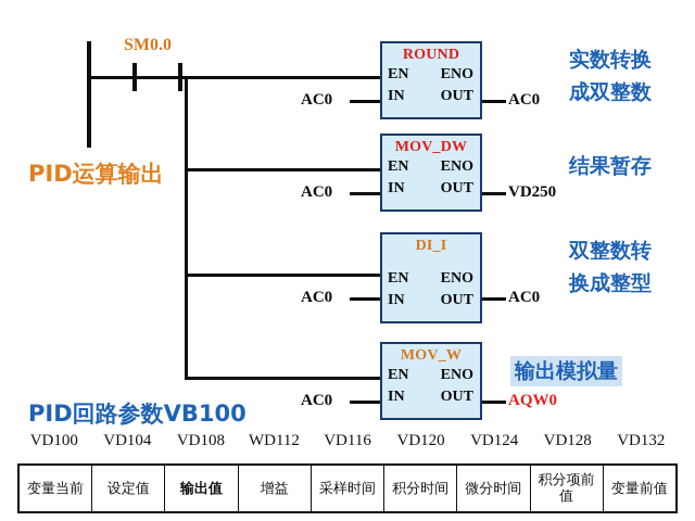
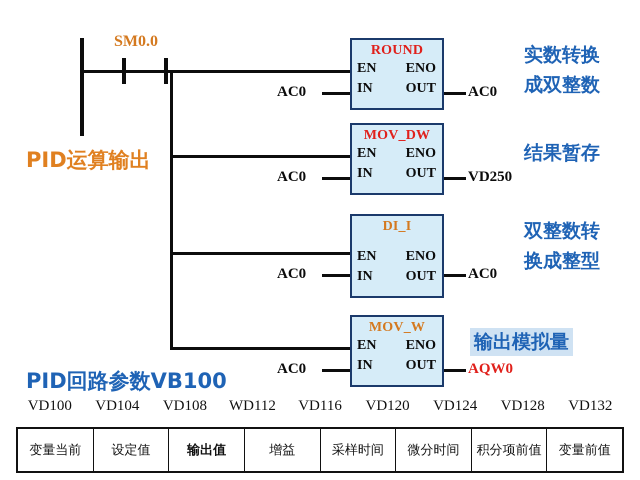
  SM0.0
  PID运算输出
  AC0
  ROUND
  EN
  IN
  ENO
  OUT
  AC0
  实数转换
  成双整数
  AC0
  MOV_DW
  EN
  IN
  ENO
  OUT
  VD250
  结果暂存
  AC0
  DI_I
  EN
  IN
  ENO
  OUT
  AC0
  双整数转
  换成整型
  AC0
  MOV_W
  EN
  IN
  ENO
  OUT
  AQW0
  输出模拟量
  PID回路参数VB100
  VD100
  VD104
  VD108
  WD112
  VD116
  VD120
  VD124
  VD128
  VD132
  变量当前
  设定值
  输出值
  增益
  采样时间
- 积分时间
  微分时间
  积分项前值
  变量前值
